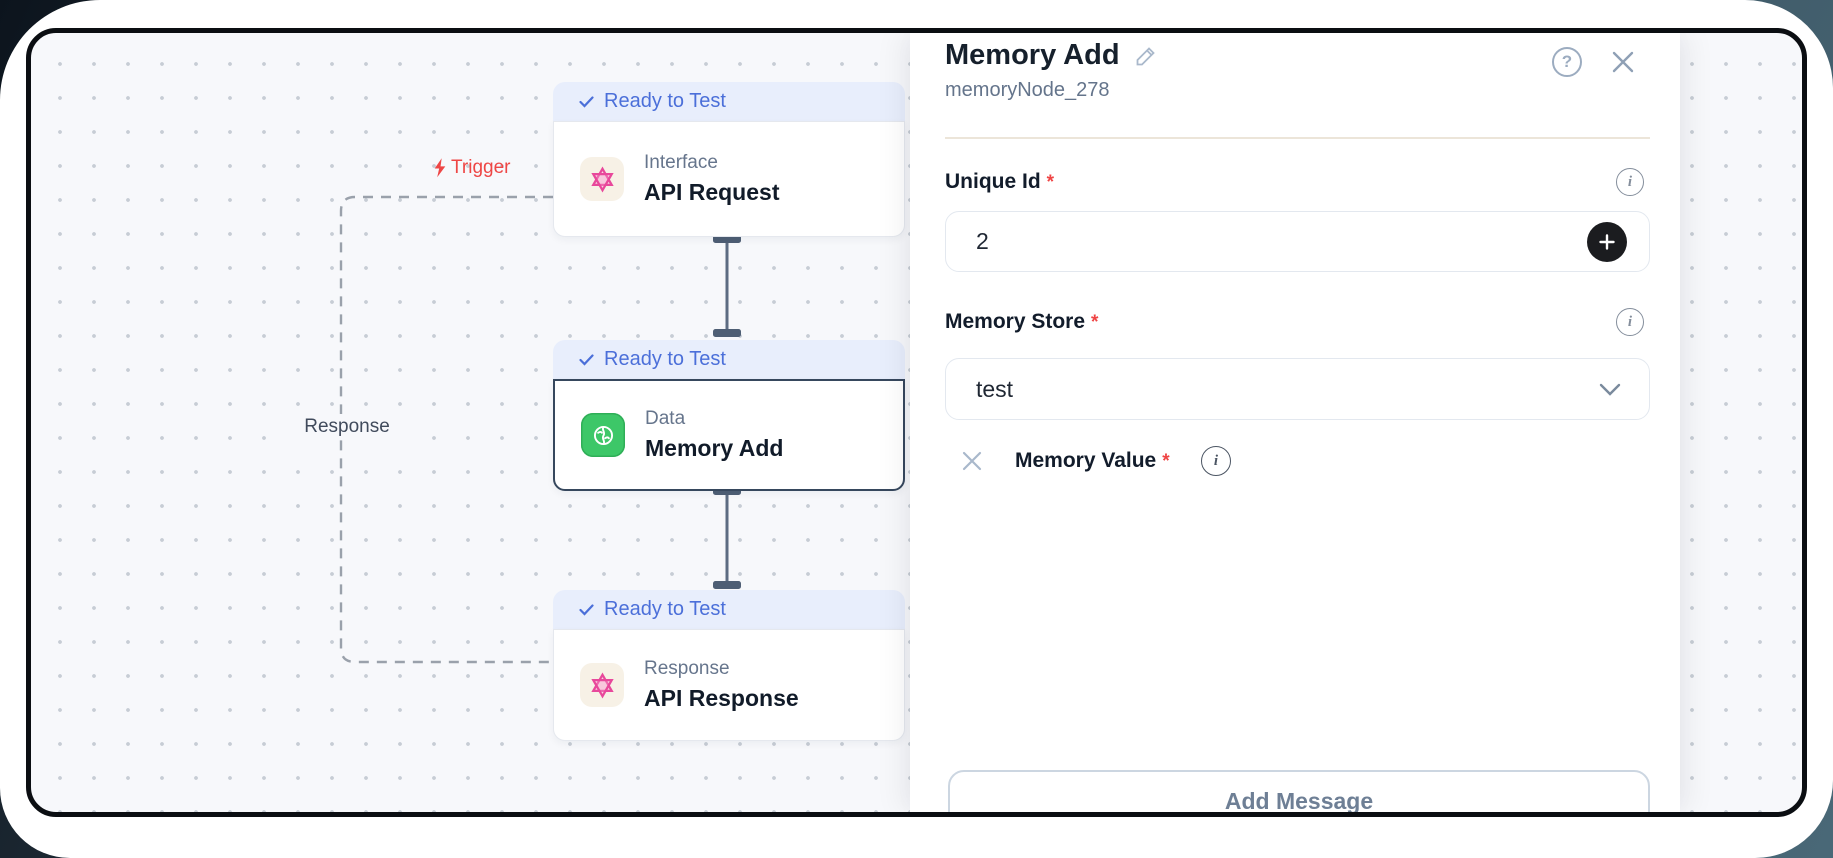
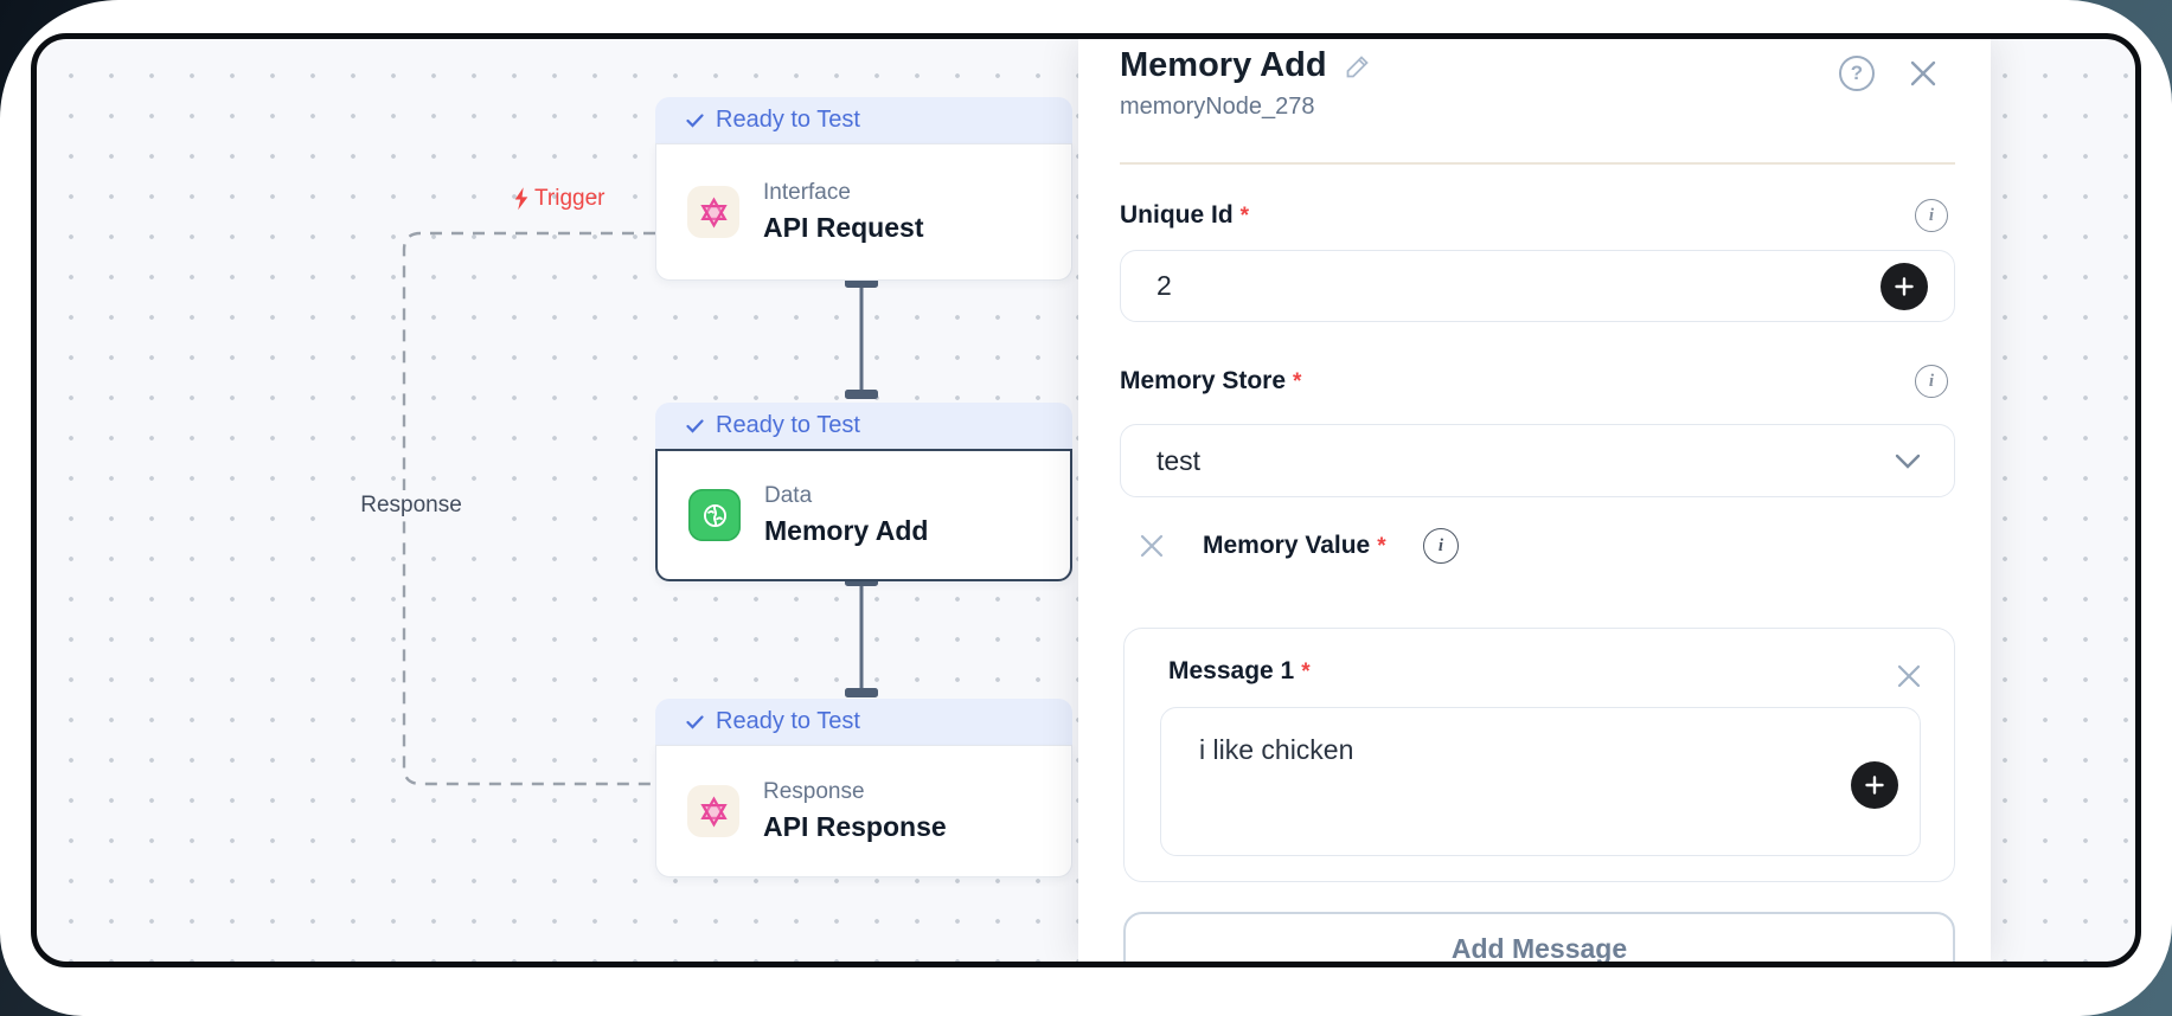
  Trigger
  Response
  Ready to Test
  Interface
  API Request
  Ready to Test
  Data
  Memory Add
  Ready to Test
  Response
  API Response
  Memory Add
  memoryNode_278
  ?
  Unique Id *
  i
  2
  Memory Store *
  i
  test
  Memory Value *
  i
+ Message 1 *
+ i like chicken
  Add Message
